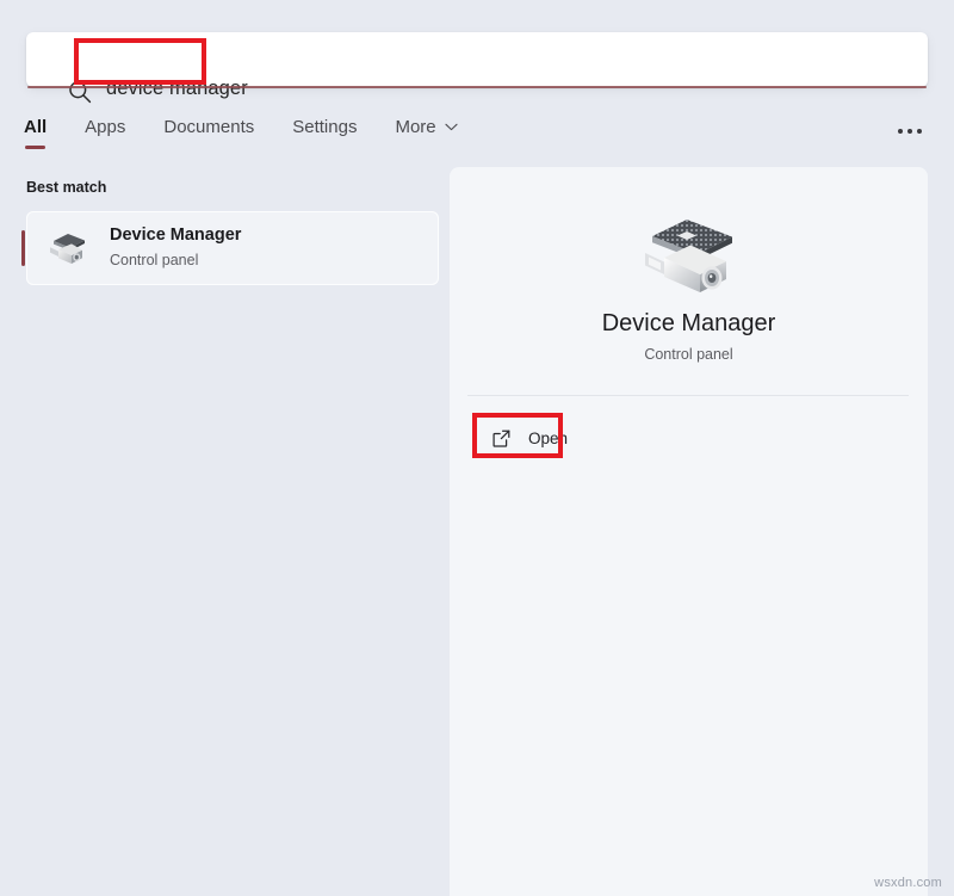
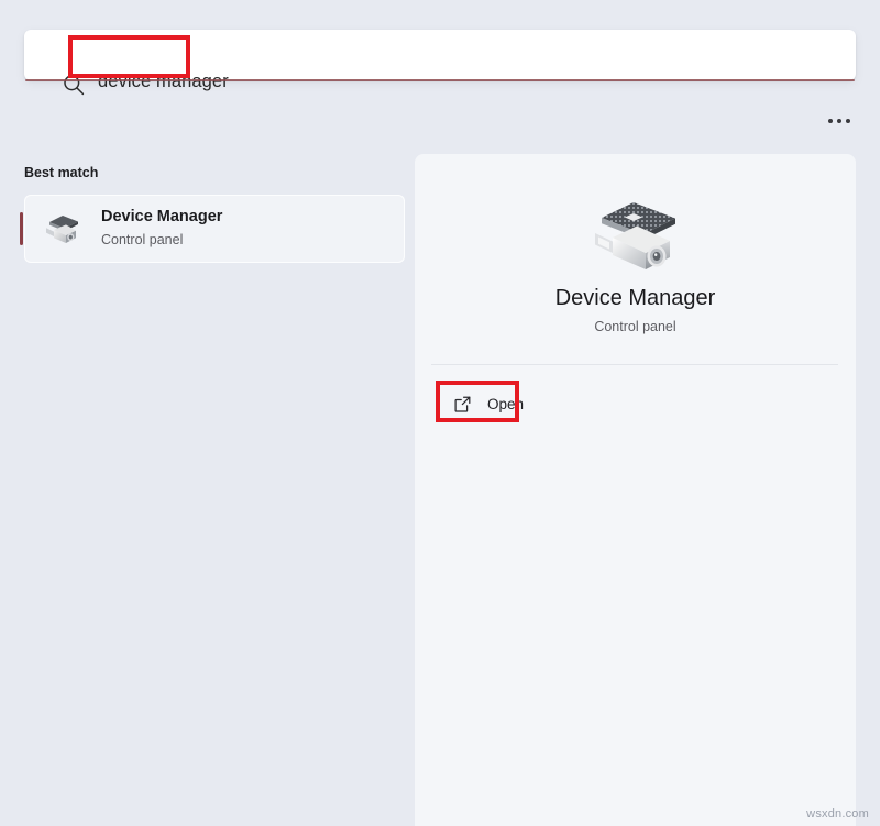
  device manager
- All
- Apps
- Documents
- Settings
- More
  Best match
  Device Manager
  Control panel
  Device Manager
  Control panel
  Open
  wsxdn.com
